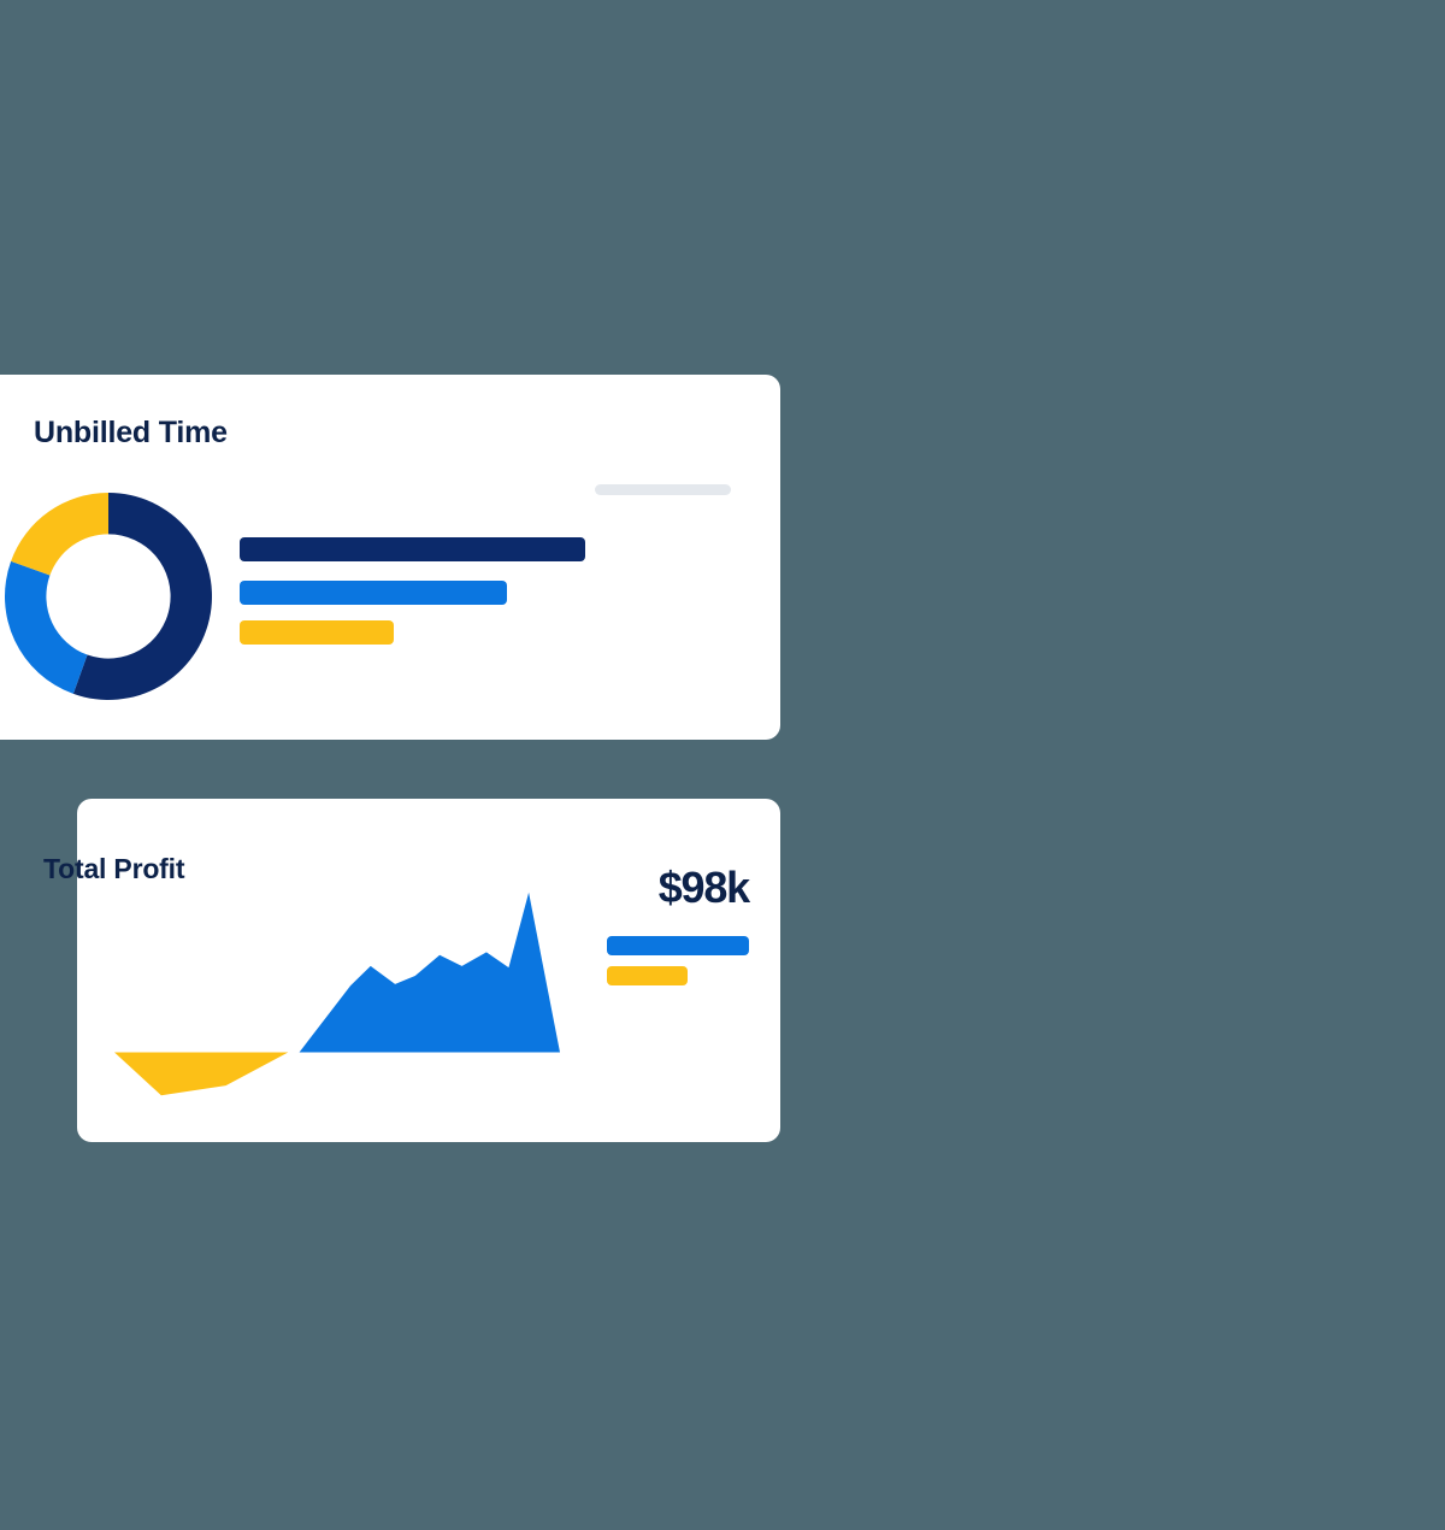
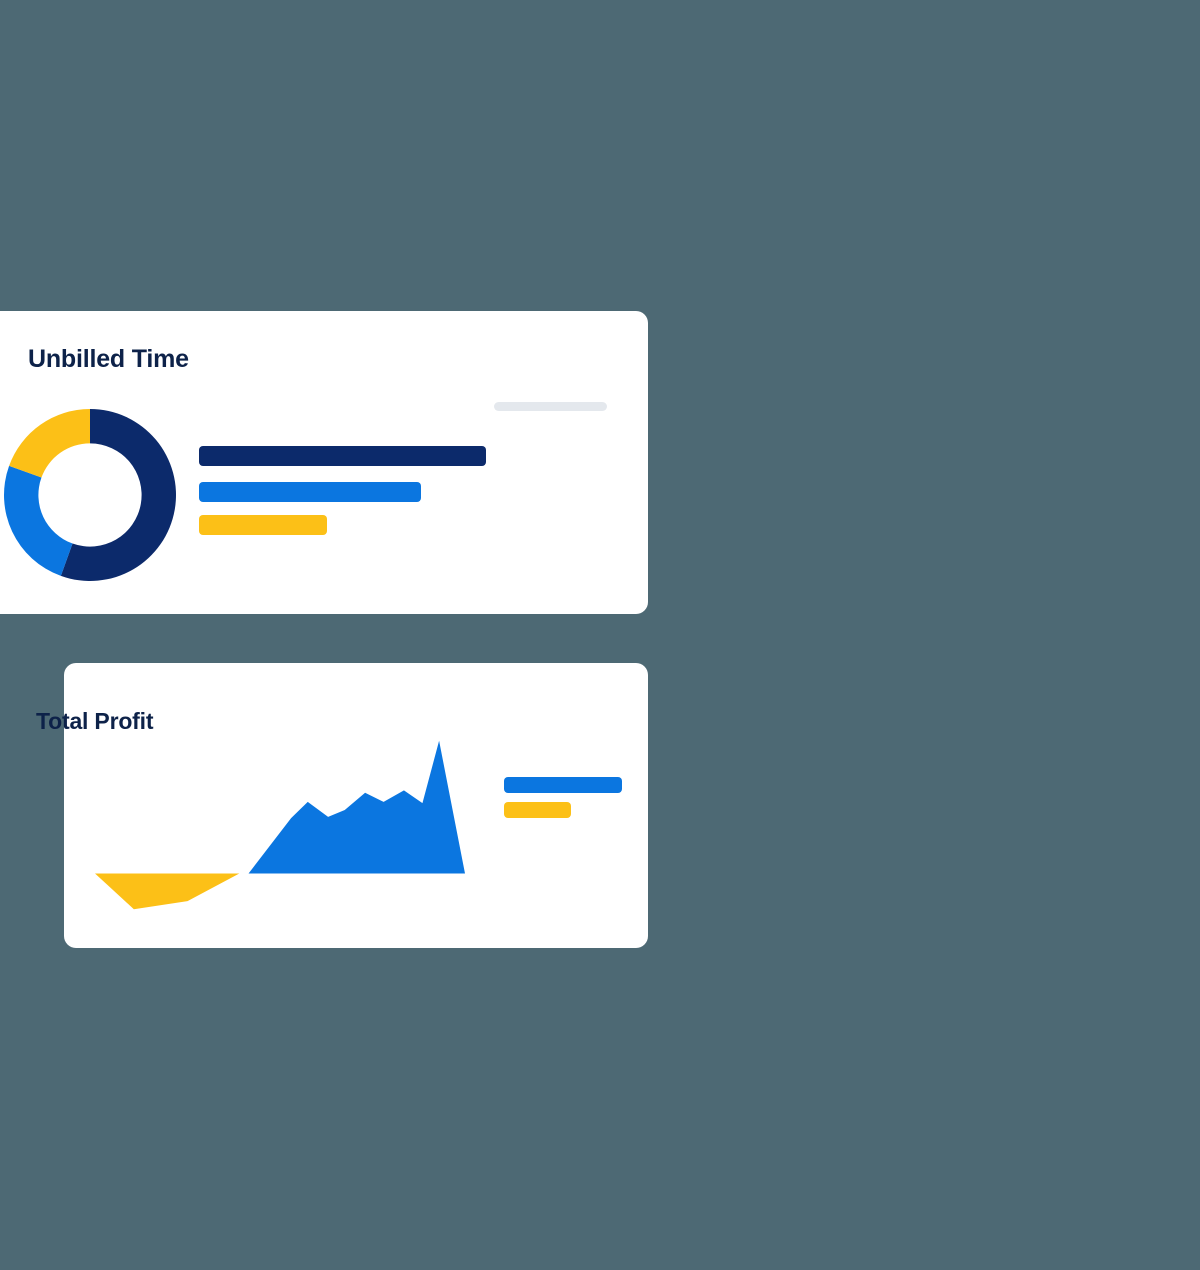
  Unbilled Time
  Total Profit
- $98k
